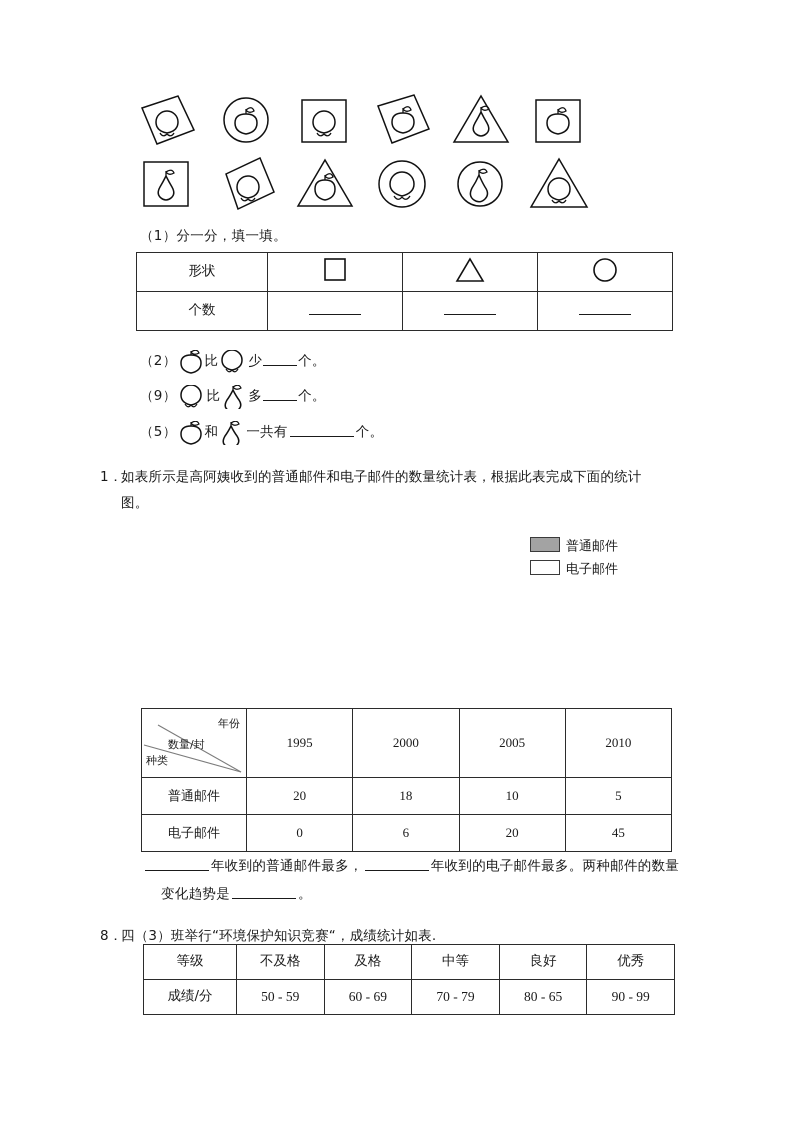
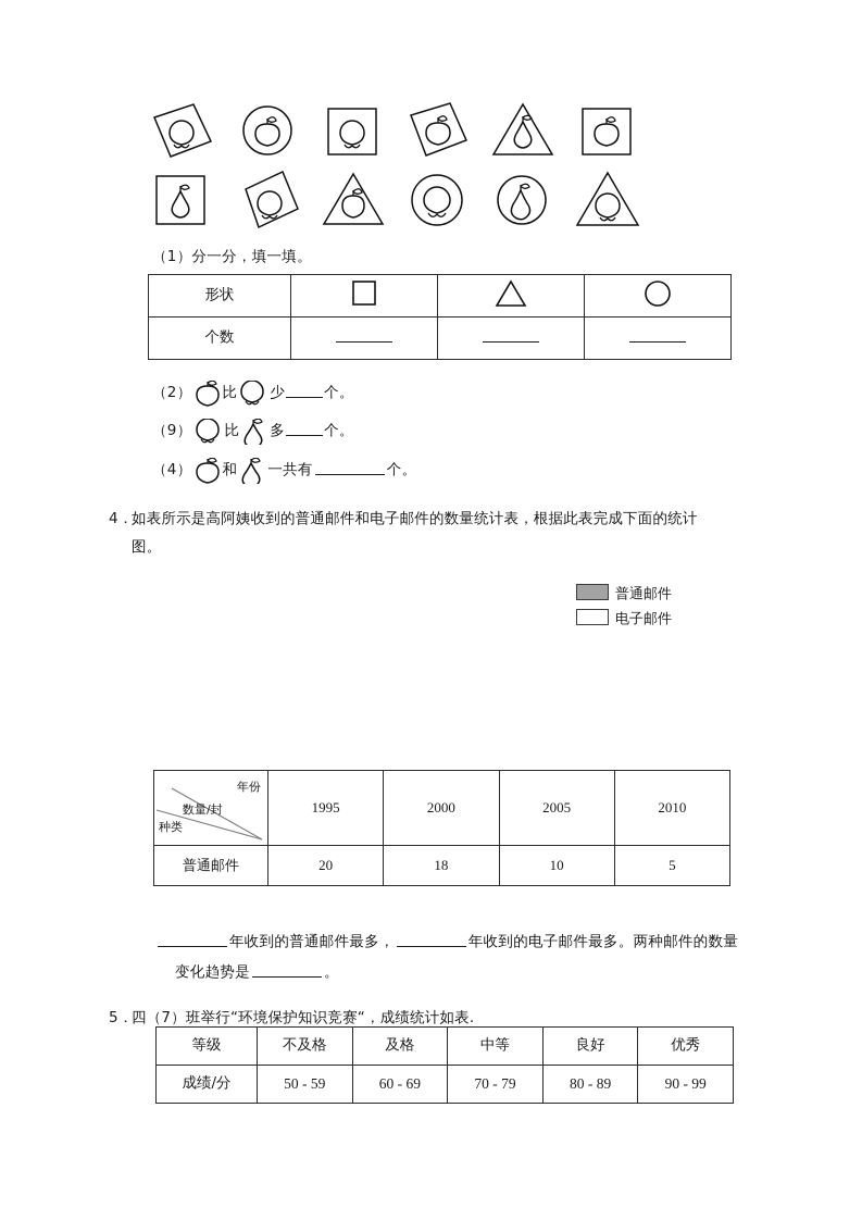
  （1）分一分，填一填。
  形状
  个数
  （2） 比 少 个。
  （9） 比 多 个。
- （5） 和 一共有 个。
+ （4） 和 一共有 个。
- 1．
+ 4．
  如表所示是高阿姨收到的普通邮件和电子邮件的数量统计表，根据此表完成下面的统计
  图。
  普通邮件
  电子邮件
  年份 数量/封 种类	1995	2000	2005	2010
  普通邮件	20	18	10	5
- 电子邮件	0	6	20	45
  年收到的普通邮件最多， 年收到的电子邮件最多。两种邮件的数量
  变化趋势是 。
- 8．
+ 5．
- 四（3）班举行“环境保护知识竞赛“，成绩统计如表.
+ 四（7）班举行“环境保护知识竞赛“，成绩统计如表.
  等级	不及格	及格	中等	良好	优秀
- 成绩/分	50 - 59	60 - 69	70 - 79	80 - 65	90 - 99
+ 成绩/分	50 - 59	60 - 69	70 - 79	80 - 89	90 - 99
